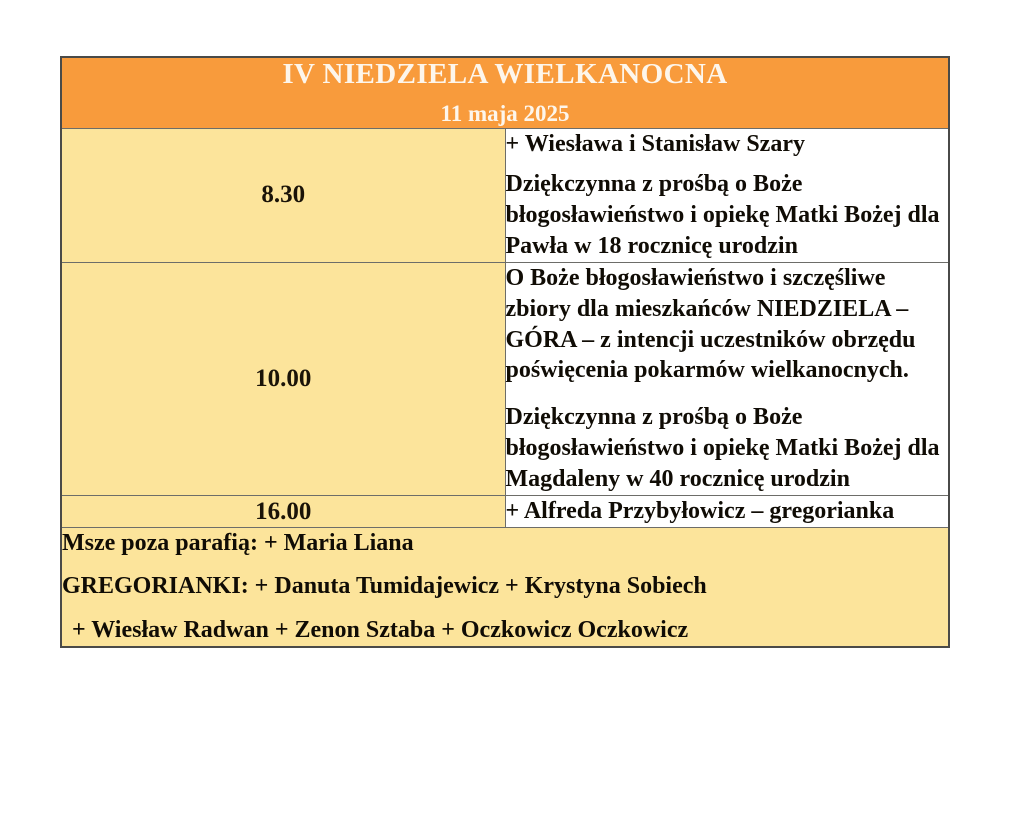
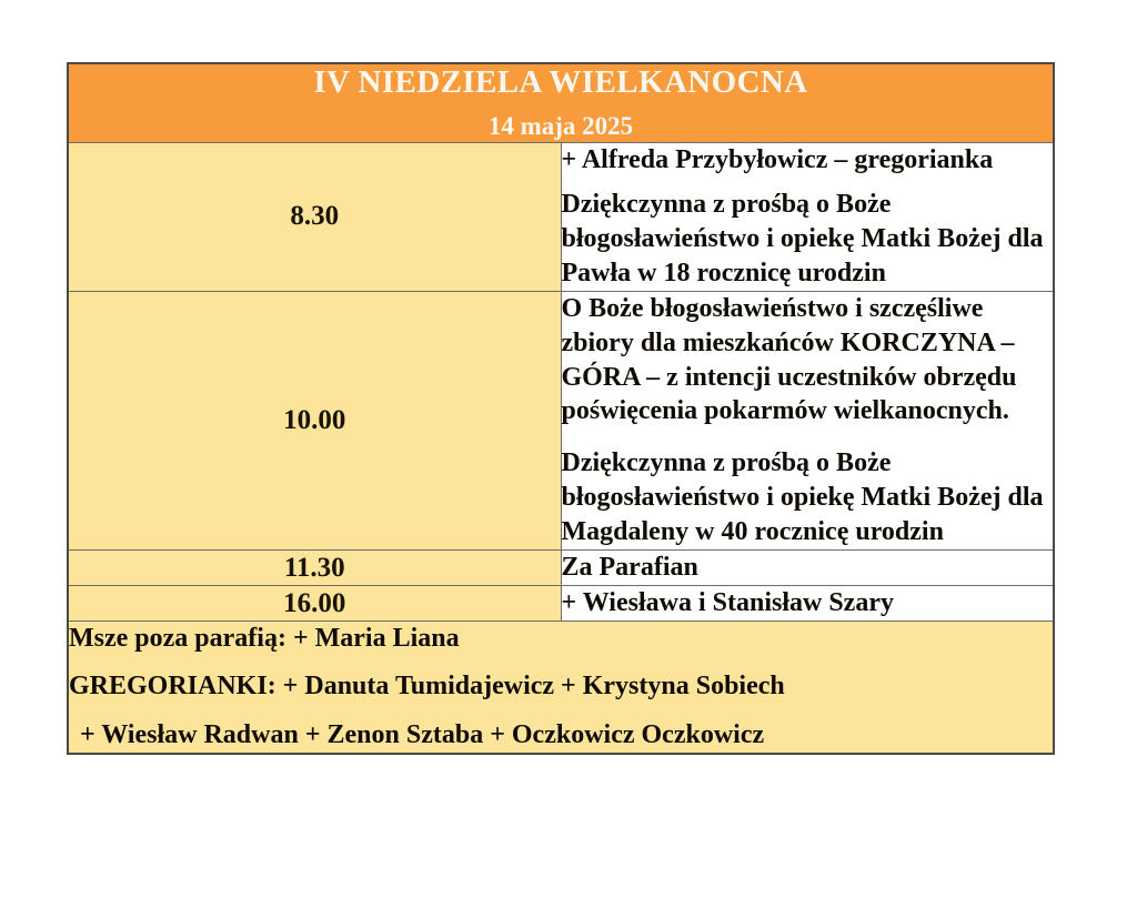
- IV NIEDZIELA WIELKANOCNA 11 maja 2025
+ IV NIEDZIELA WIELKANOCNA 14 maja 2025
- 8.30	+ Wiesława i Stanisław Szary Dziękczynna z prośbą o Boże błogosławieństwo i opiekę Matki Bożej dla Pawła w 18 rocznicę urodzin
+ 8.30	+ Alfreda Przybyłowicz – gregorianka Dziękczynna z prośbą o Boże błogosławieństwo i opiekę Matki Bożej dla Pawła w 18 rocznicę urodzin
- 10.00	O Boże błogosławieństwo i szczęśliwe zbiory dla mieszkańców NIEDZIELA – GÓRA – z intencji uczestników obrzędu poświęcenia pokarmów wielkanocnych. Dziękczynna z prośbą o Boże błogosławieństwo i opiekę Matki Bożej dla Magdaleny w 40 rocznicę urodzin
+ 10.00	O Boże błogosławieństwo i szczęśliwe zbiory dla mieszkańców KORCZYNA – GÓRA – z intencji uczestników obrzędu poświęcenia pokarmów wielkanocnych. Dziękczynna z prośbą o Boże błogosławieństwo i opiekę Matki Bożej dla Magdaleny w 40 rocznicę urodzin
+ 11.30	Za Parafian
- 16.00	+ Alfreda Przybyłowicz – gregorianka
+ 16.00	+ Wiesława i Stanisław Szary
  Msze poza parafią: + Maria Liana GREGORIANKI: + Danuta Tumidajewicz + Krystyna Sobiech + Wiesław Radwan + Zenon Sztaba + Oczkowicz Oczkowicz
